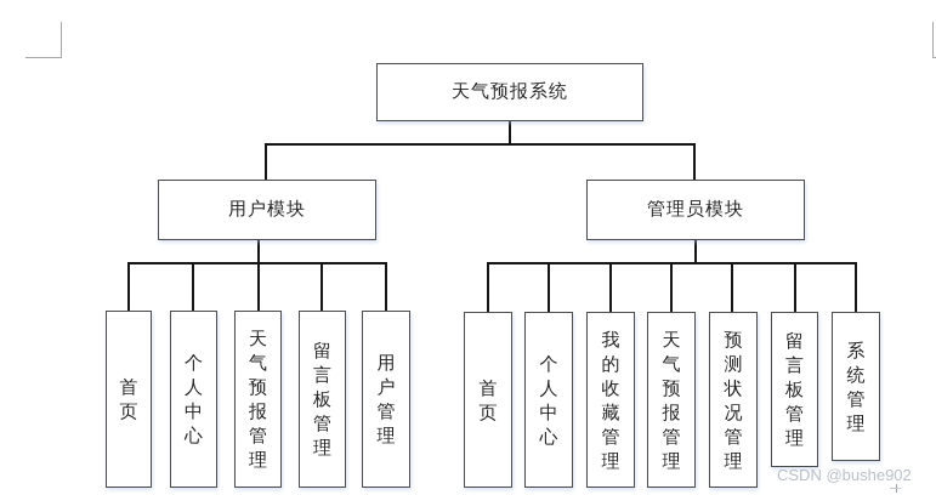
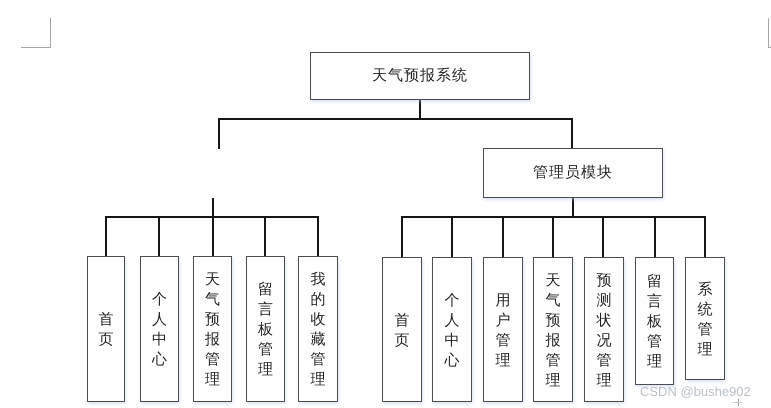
  天气预报系统
- 用户模块
  管理员模块
  首页
  个人中心
  天气预报管理
  留言板管理
- 用户管理
+ 我的收藏管理
  首页
  个人中心
- 我的收藏管理
+ 用户管理
  天气预报管理
  预测状况管理
  留言板管理
  系统管理
  CSDN @bushe902
